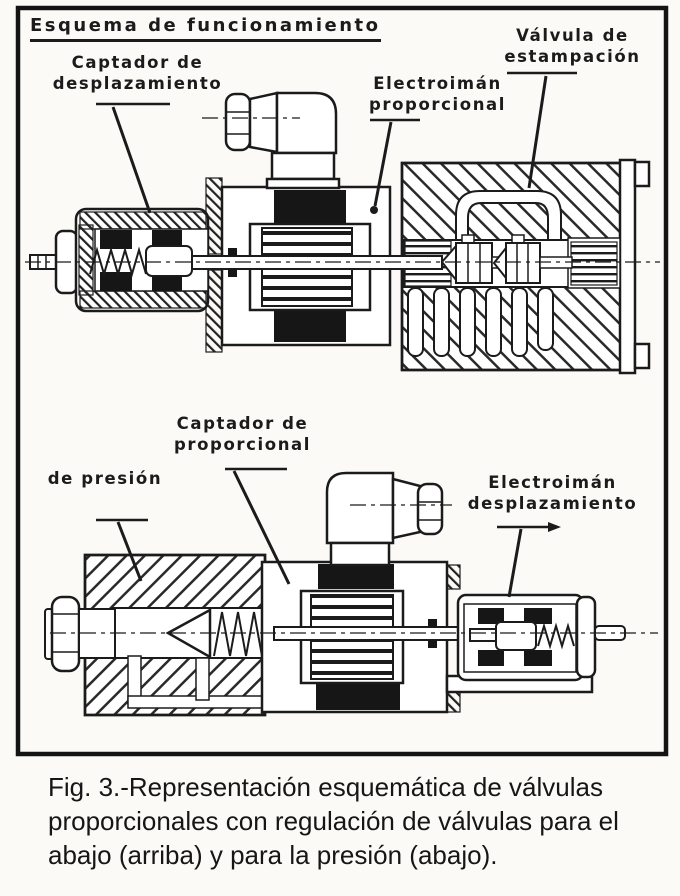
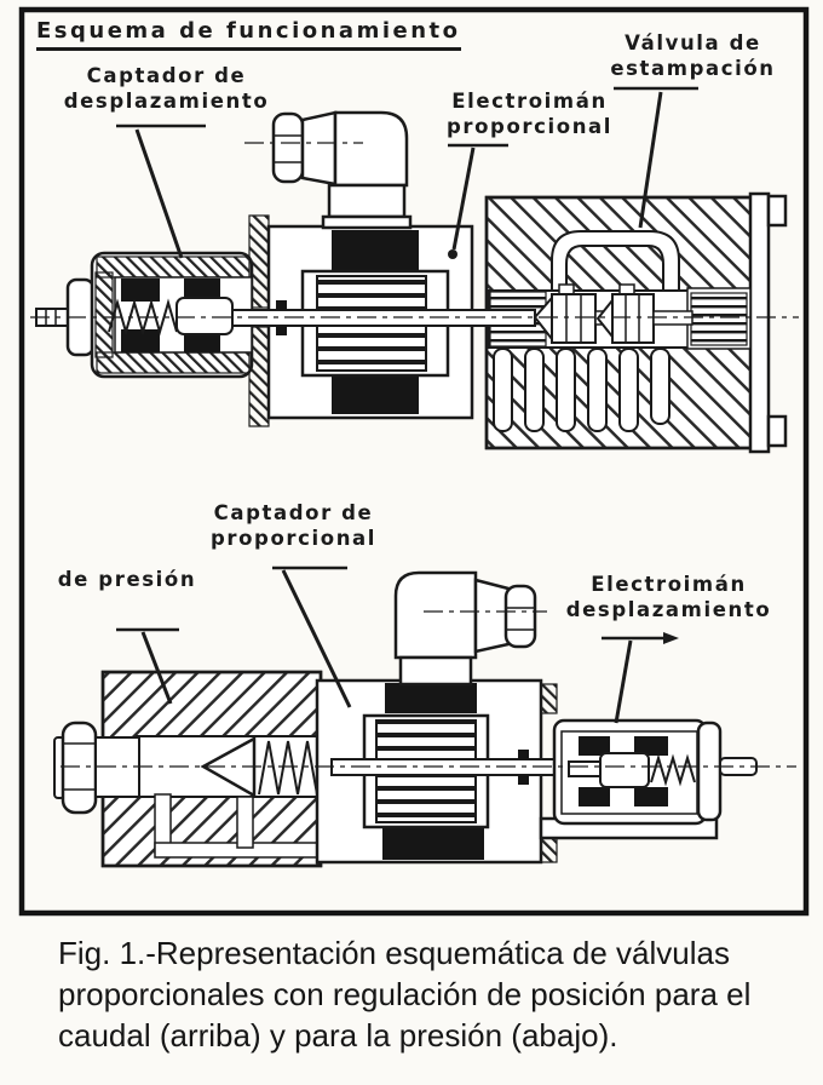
  Esquema de funcionamiento
  Captador de
  desplazamiento
  Electroimán
  proporcional
  Válvula de
  estampación
  Captador de
  proporcional
  de presión
  Electroimán
  desplazamiento
- Fig. 3.-Representación esquemática de válvulas
+ Fig. 1.-Representación esquemática de válvulas
- proporcionales con regulación de válvulas para el
+ proporcionales con regulación de posición para el
- abajo (arriba) y para la presión (abajo).
+ caudal (arriba) y para la presión (abajo).
